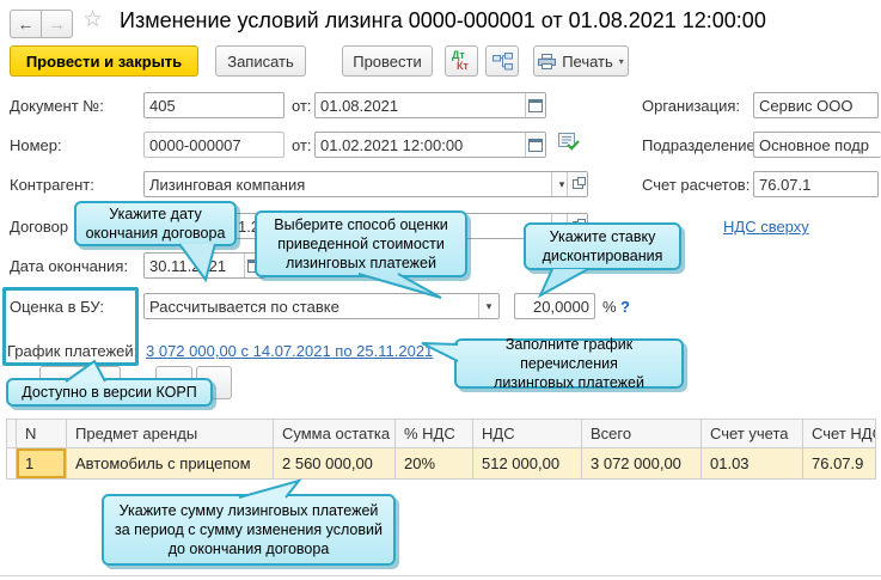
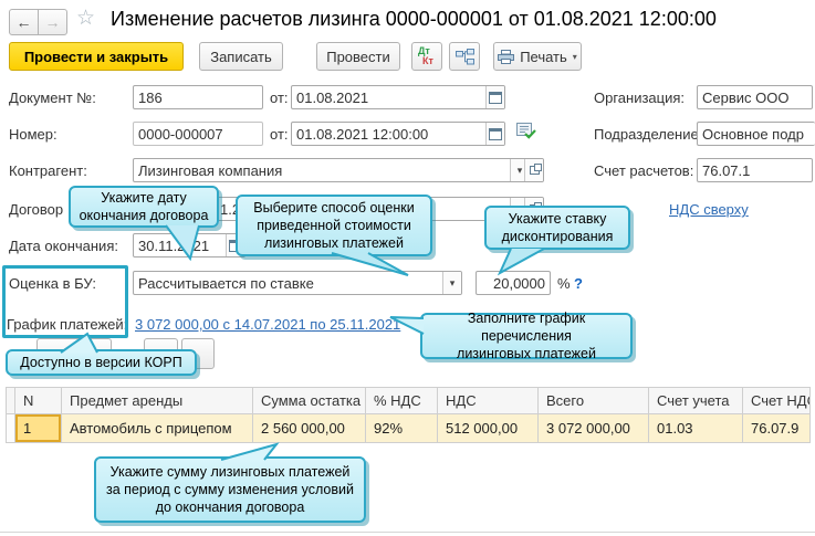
  ←
  →
  ☆
- Изменение условий лизинга 0000-000001 от 01.08.2021 12:00:00
+ Изменение расчетов лизинга 0000-000001 от 01.08.2021 12:00:00
  Провести и закрыть
  Записать
  Провести
  Дт
  Кт
  Печать
  ▾
  Документ №:
- 405
+ 186
  от:
  01.08.2021
  Организация:
  Сервис ООО
  Номер:
  0000-000007
  от:
- 01.02.2021 12:00:00
+ 01.08.2021 12:00:00
  Подразделение
  Основное подр
  Контрагент:
  Лизинговая компания
  ▾
  Счет расчетов:
  76.07.1
  Договор
  НДС сверху
  Дата окончания:
  30.11.21
  Оценка в БУ:
  Рассчитывается по ставке
  ▾
  20,0000
  %
  ?
  График платежей:
  3 072 000,00 с 14.07.2021 по 25.11.2021
  	N	Предмет аренды	Сумма остатка	% НДС	НДС	Всего	Счет учета	Счет НД
- 	1	Автомобиль с прицепом	2 560 000,00	20%	512 000,00	3 072 000,00	01.03	76.07.9
+ 	1	Автомобиль с прицепом	2 560 000,00	92%	512 000,00	3 072 000,00	01.03	76.07.9
  Укажите дату
  окончания договора
  Выберите способ оценки
  приведенной стоимости
  лизинговых платежей
  Укажите ставку
  дисконтирования
  Заполните график перечисления
  лизинговых платежей
  Доступно в версии КОРП
  Укажите сумму лизинговых платежей
  за период с сумму изменения условий
  до окончания договора
